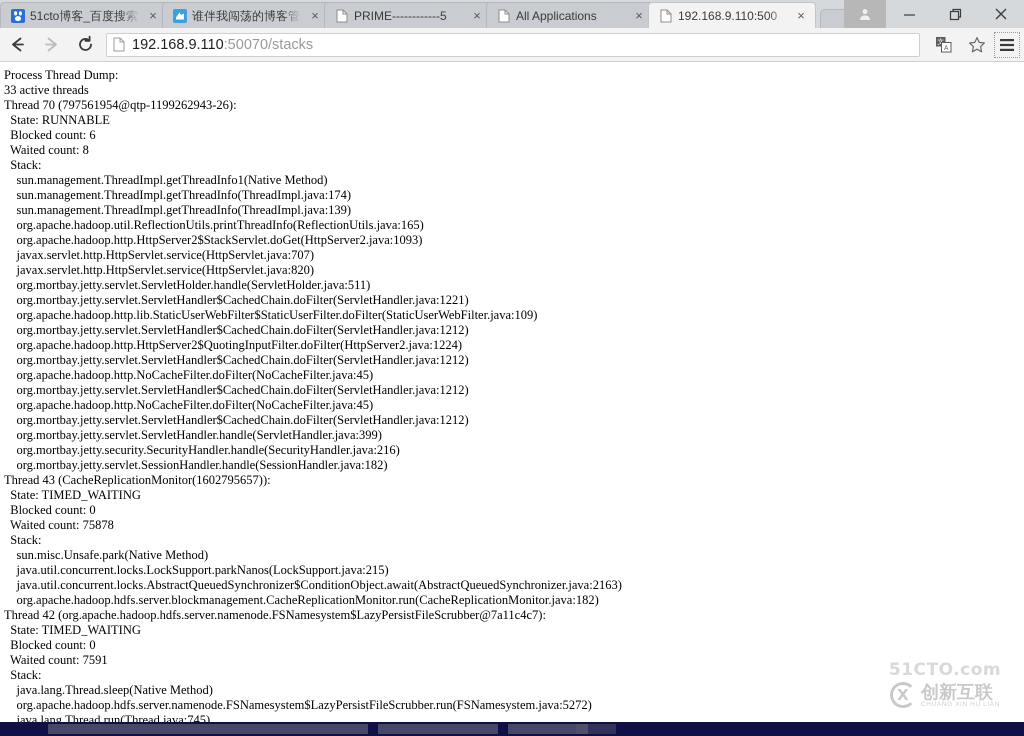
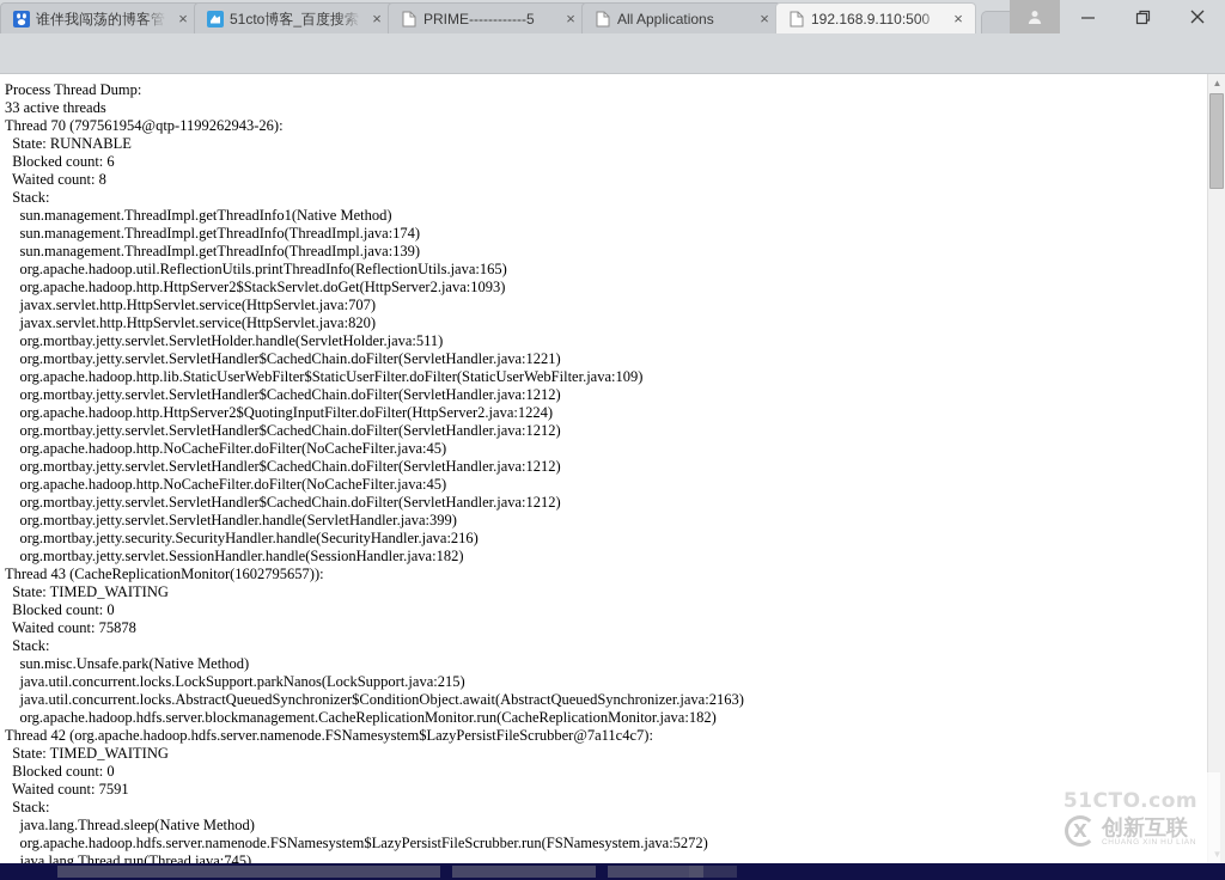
- 51cto博客_百度搜索
+ 谁伴我闯荡的博客管
  ×
- 谁伴我闯荡的博客管
+ 51cto博客_百度搜索
  ×
  PRIME------------5
  ×
  All Applications
  ×
  192.168.9.110:500
  ×
- 192.168.9.110
- :50070/stacks
- 文
- A
  Process Thread Dump:
  33 active threads
  Thread 70 (797561954@qtp-1199262943-26):
  State: RUNNABLE
  Blocked count: 6
  Waited count: 8
  Stack:
  sun.management.ThreadImpl.getThreadInfo1(Native Method)
  sun.management.ThreadImpl.getThreadInfo(ThreadImpl.java:174)
  sun.management.ThreadImpl.getThreadInfo(ThreadImpl.java:139)
  org.apache.hadoop.util.ReflectionUtils.printThreadInfo(ReflectionUtils.java:165)
  org.apache.hadoop.http.HttpServer2$StackServlet.doGet(HttpServer2.java:1093)
  javax.servlet.http.HttpServlet.service(HttpServlet.java:707)
  javax.servlet.http.HttpServlet.service(HttpServlet.java:820)
  org.mortbay.jetty.servlet.ServletHolder.handle(ServletHolder.java:511)
  org.mortbay.jetty.servlet.ServletHandler$CachedChain.doFilter(ServletHandler.java:1221)
  org.apache.hadoop.http.lib.StaticUserWebFilter$StaticUserFilter.doFilter(StaticUserWebFilter.java:109)
  org.mortbay.jetty.servlet.ServletHandler$CachedChain.doFilter(ServletHandler.java:1212)
  org.apache.hadoop.http.HttpServer2$QuotingInputFilter.doFilter(HttpServer2.java:1224)
  org.mortbay.jetty.servlet.ServletHandler$CachedChain.doFilter(ServletHandler.java:1212)
  org.apache.hadoop.http.NoCacheFilter.doFilter(NoCacheFilter.java:45)
  org.mortbay.jetty.servlet.ServletHandler$CachedChain.doFilter(ServletHandler.java:1212)
  org.apache.hadoop.http.NoCacheFilter.doFilter(NoCacheFilter.java:45)
  org.mortbay.jetty.servlet.ServletHandler$CachedChain.doFilter(ServletHandler.java:1212)
  org.mortbay.jetty.servlet.ServletHandler.handle(ServletHandler.java:399)
  org.mortbay.jetty.security.SecurityHandler.handle(SecurityHandler.java:216)
  org.mortbay.jetty.servlet.SessionHandler.handle(SessionHandler.java:182)
  Thread 43 (CacheReplicationMonitor(1602795657)):
  State: TIMED_WAITING
  Blocked count: 0
  Waited count: 75878
  Stack:
  sun.misc.Unsafe.park(Native Method)
  java.util.concurrent.locks.LockSupport.parkNanos(LockSupport.java:215)
  java.util.concurrent.locks.AbstractQueuedSynchronizer$ConditionObject.await(AbstractQueuedSynchronizer.java:2163)
  org.apache.hadoop.hdfs.server.blockmanagement.CacheReplicationMonitor.run(CacheReplicationMonitor.java:182)
  Thread 42 (org.apache.hadoop.hdfs.server.namenode.FSNamesystem$LazyPersistFileScrubber@7a11c4c7):
  State: TIMED_WAITING
  Blocked count: 0
  Waited count: 7591
  Stack:
  java.lang.Thread.sleep(Native Method)
  org.apache.hadoop.hdfs.server.namenode.FSNamesystem$LazyPersistFileScrubber.run(FSNamesystem.java:5272)
  java.lang.Thread.run(Thread.java:745)
+ ▲
+ ▼
  51CTO.com
  X
  创新互联
